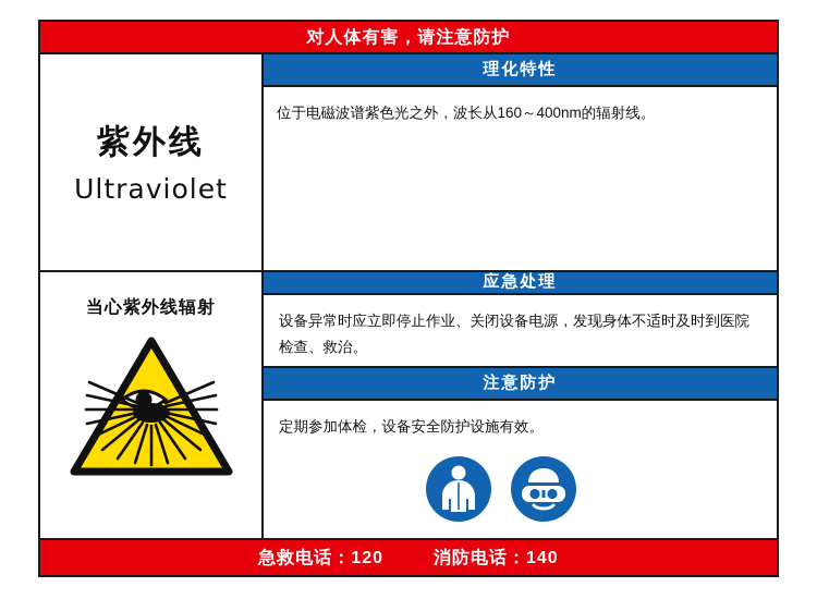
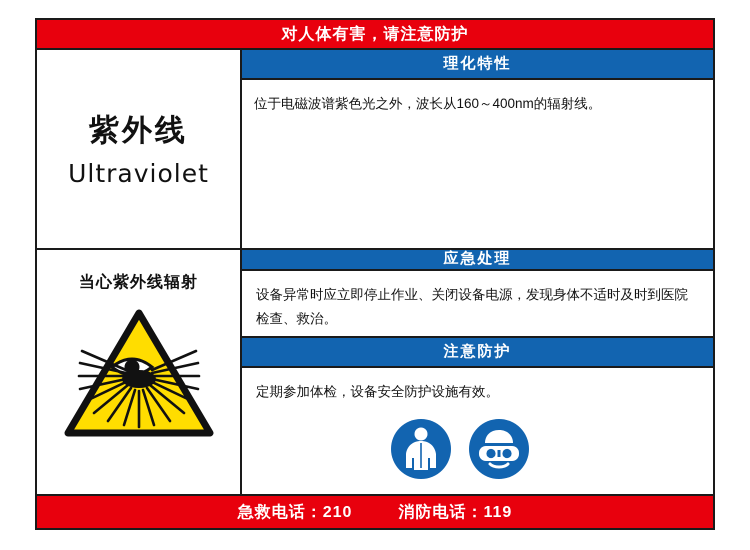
  对人体有害，请注意防护
  紫外线
  Ultraviolet
  理化特性
  位于电磁波谱紫色光之外，波长从160～400nm的辐射线。
  当心紫外线辐射
  应急处理
  设备异常时应立即停止作业、关闭设备电源，发现身体不适时及时到医院检查、救治。
  注意防护
  定期参加体检，设备安全防护设施有效。
- 急救电话：120
+ 急救电话：210
- 消防电话：140
+ 消防电话：119
